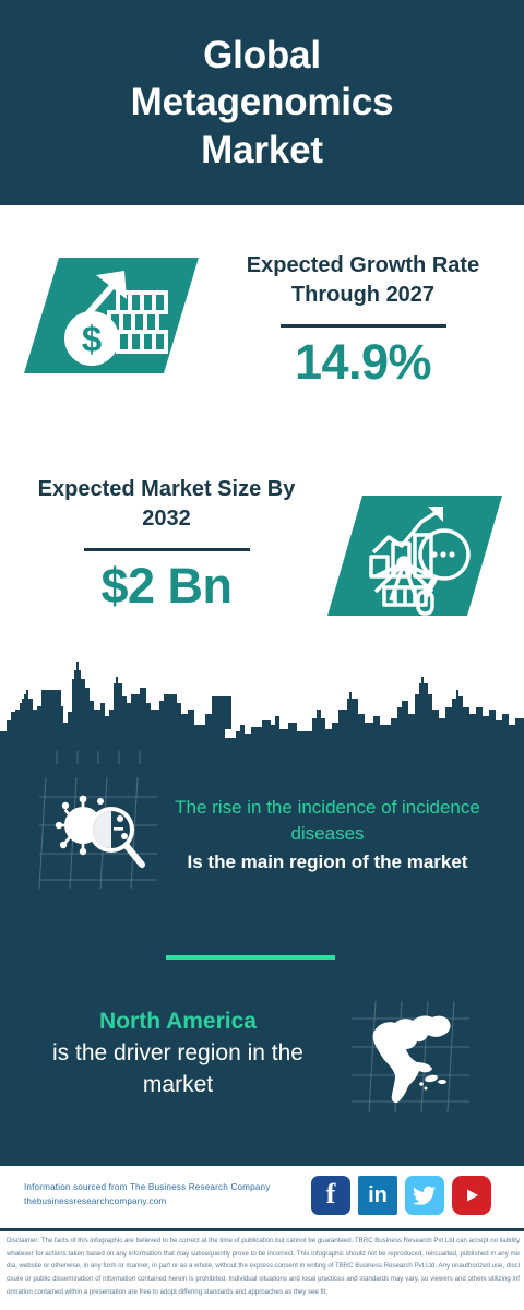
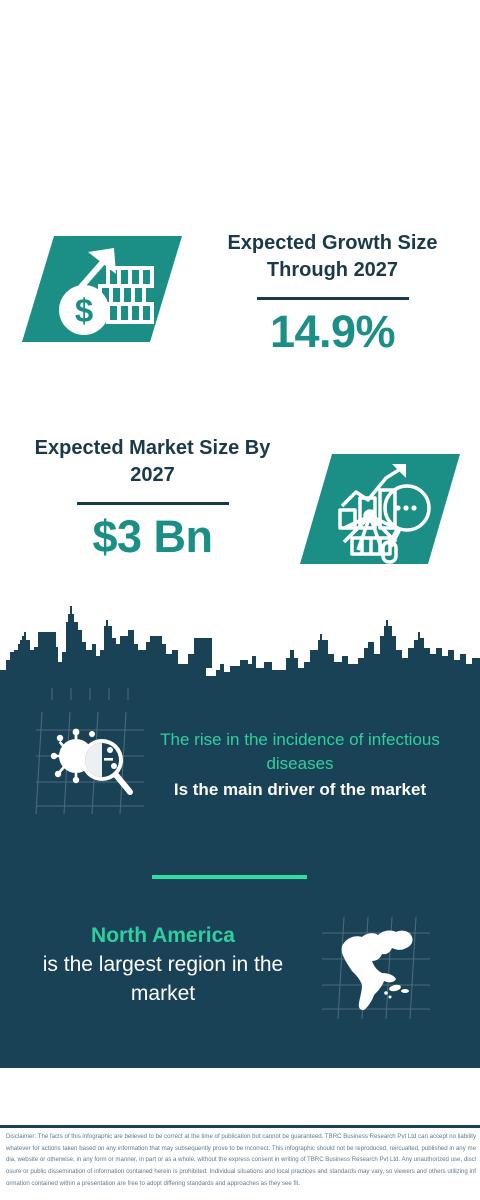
- Global Metagenomics Market
  $
- Expected Growth Rate Through 2027
+ Expected Growth Size Through 2027
  14.9%
- Expected Market Size By 2032
+ Expected Market Size By 2027
- $2 Bn
+ $3 Bn
- The rise in the incidence of incidence diseases
+ The rise in the incidence of infectious diseases
- Is the main region of the market
+ Is the main driver of the market
  North America
- is the driver region in the market
+ is the largest region in the market
- Information sourced from The Business Research Company
- thebusinessresearchcompany.com
- f
- in
